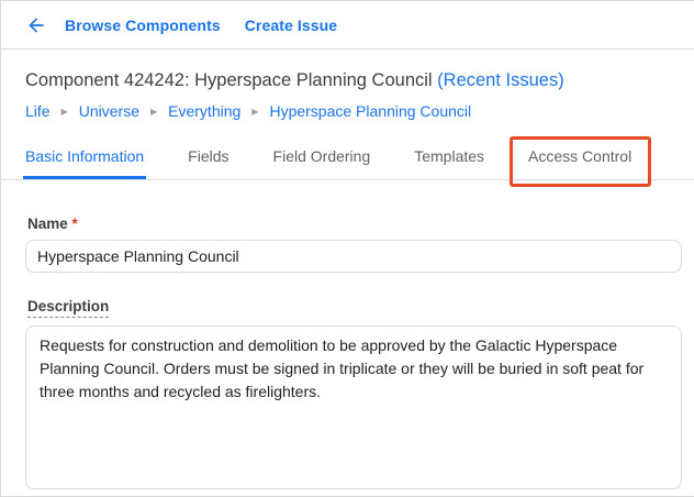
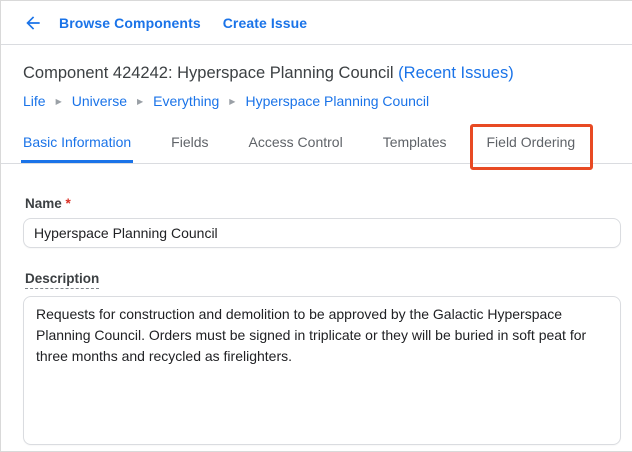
  Browse Components
  Create Issue
  Component 424242: Hyperspace Planning Council (Recent Issues)
  Life
  ▶
  Universe
  ▶
  Everything
  ▶
  Hyperspace Planning Council
  Basic Information
  Fields
- Field Ordering
+ Access Control
  Templates
- Access Control
+ Field Ordering
  Name *
  Hyperspace Planning Council
  Description
